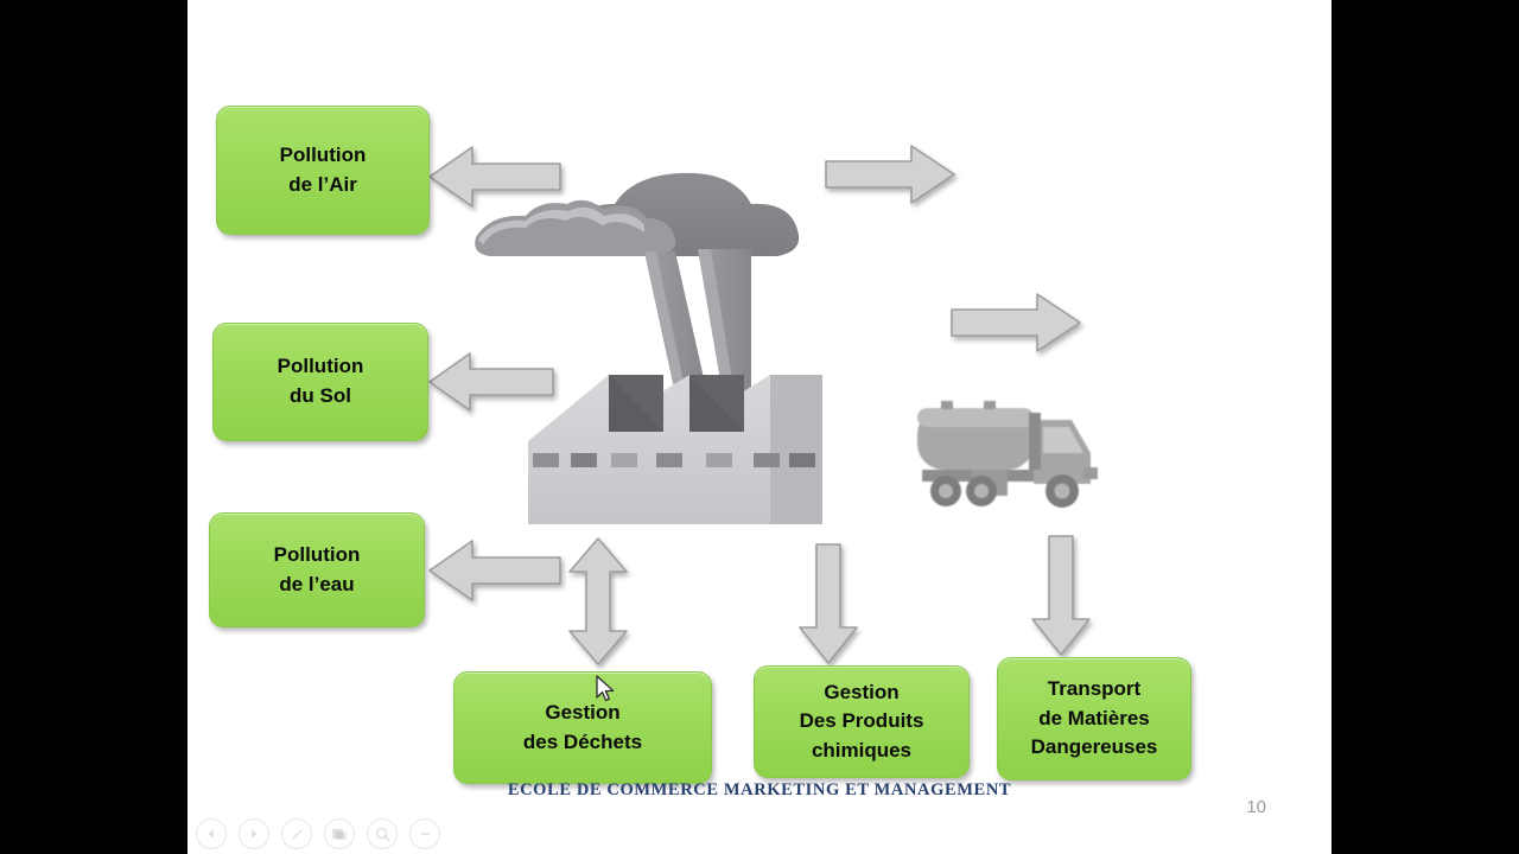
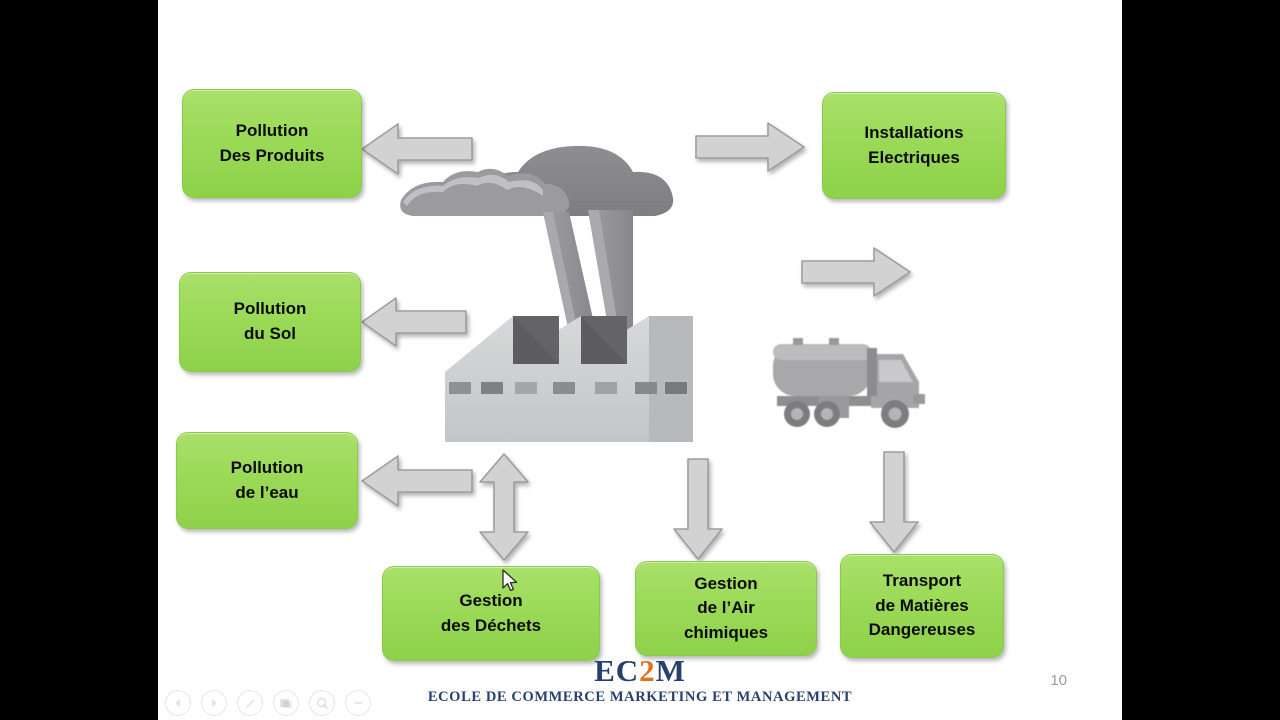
  Pollution
- de l’Air
+ Des Produits
+ Installations
+ Electriques
  Pollution
  du Sol
  Pollution
  de l’eau
  Gestion
  des Déchets
  Gestion
- Des Produits
+ de l’Air
  chimiques
  Transport
  de Matières
  Dangereuses
+ EC2M
  ECOLE DE COMMERCE MARKETING ET MANAGEMENT
  10
